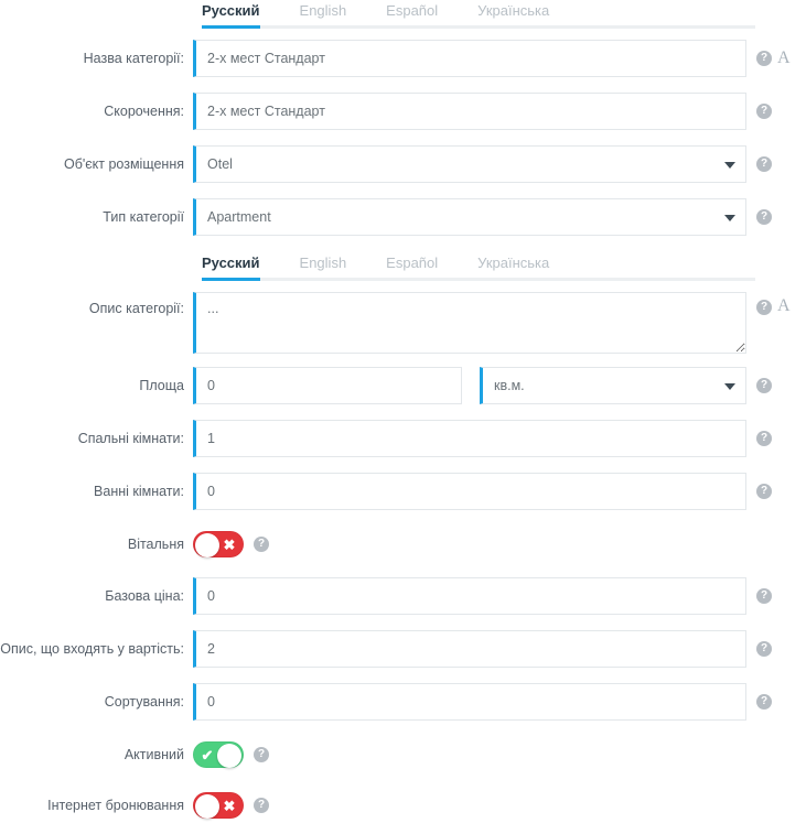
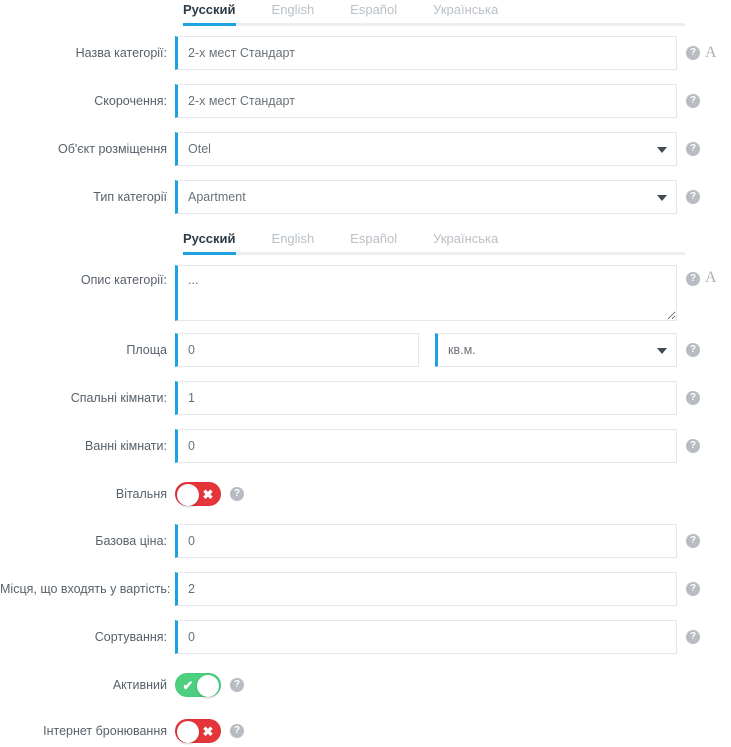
  Русский
  English
  Español
  Українська
  Назва категорії:
  2-х мест Стандарт
  ?
  A
  Скорочення:
  2-х мест Стандарт
  ?
  Об'єкт розміщення
  Otel
  ?
  Тип категорії
  Apartment
  ?
  Русский
  English
  Español
  Українська
  Опис категорії:
  ...
  ?
  A
  Площа
  0
  кв.м.
  ?
  Спальні кімнати:
  1
  ?
  Ванні кімнати:
  0
  ?
  Вітальня
  ✖
  ?
  Базова ціна:
  0
  ?
- Опис, що входять у вартість:
+ Місця, що входять у вартість:
  2
  ?
  Сортування:
  0
  ?
  Активний
  ✔
  ?
  Інтернет бронювання
  ✖
  ?
